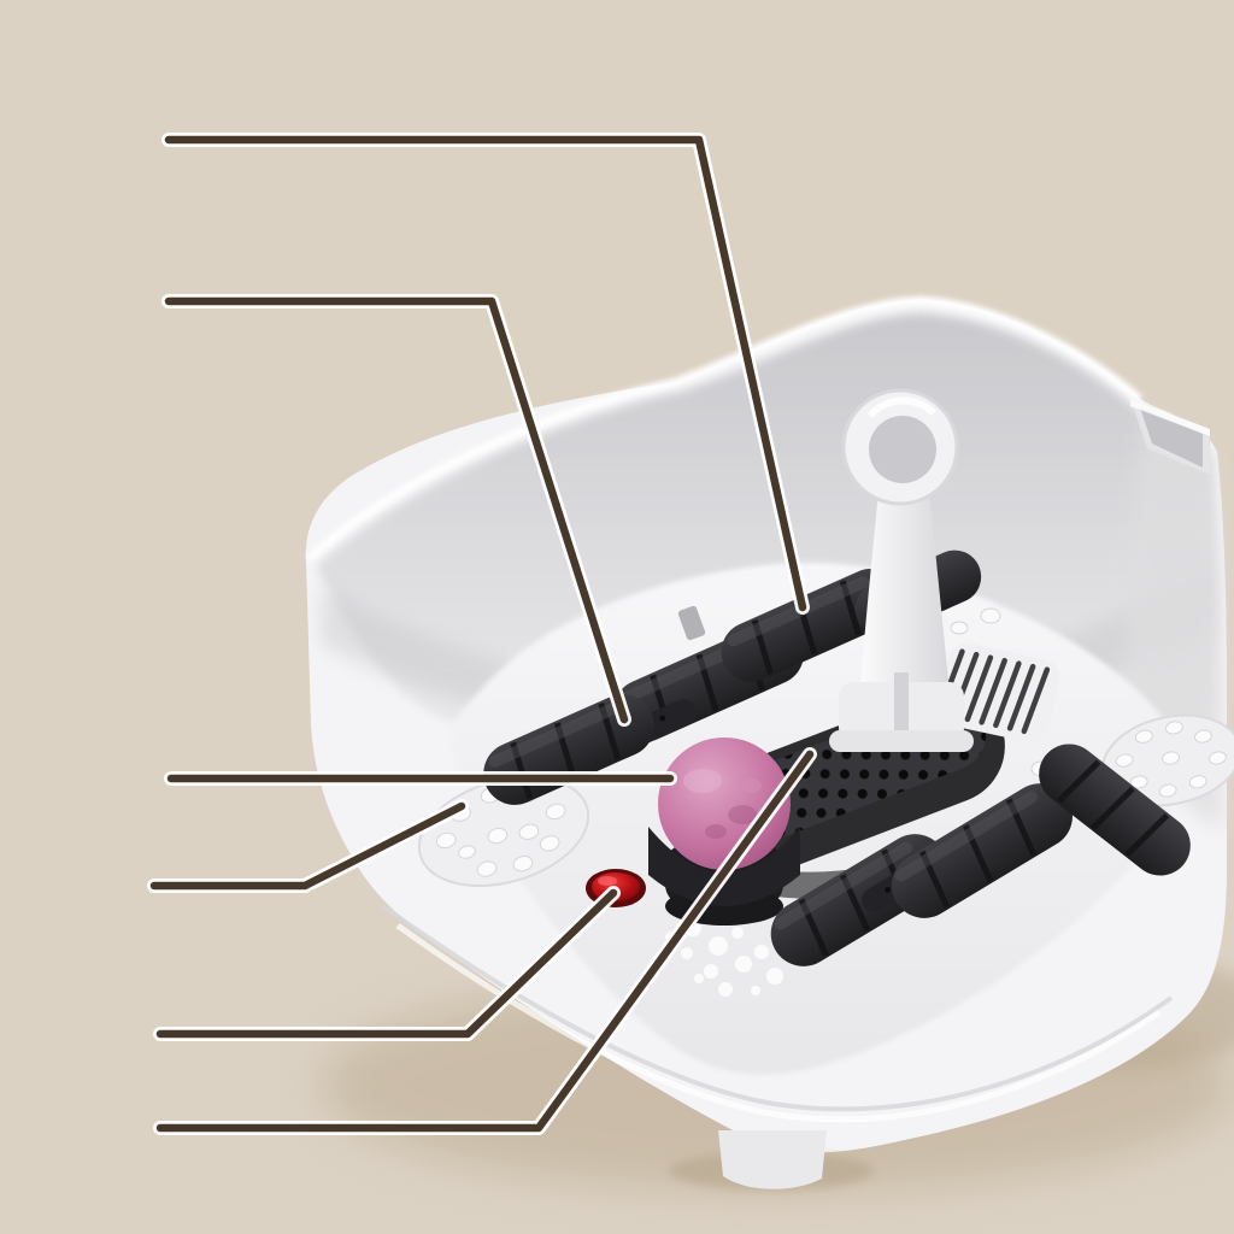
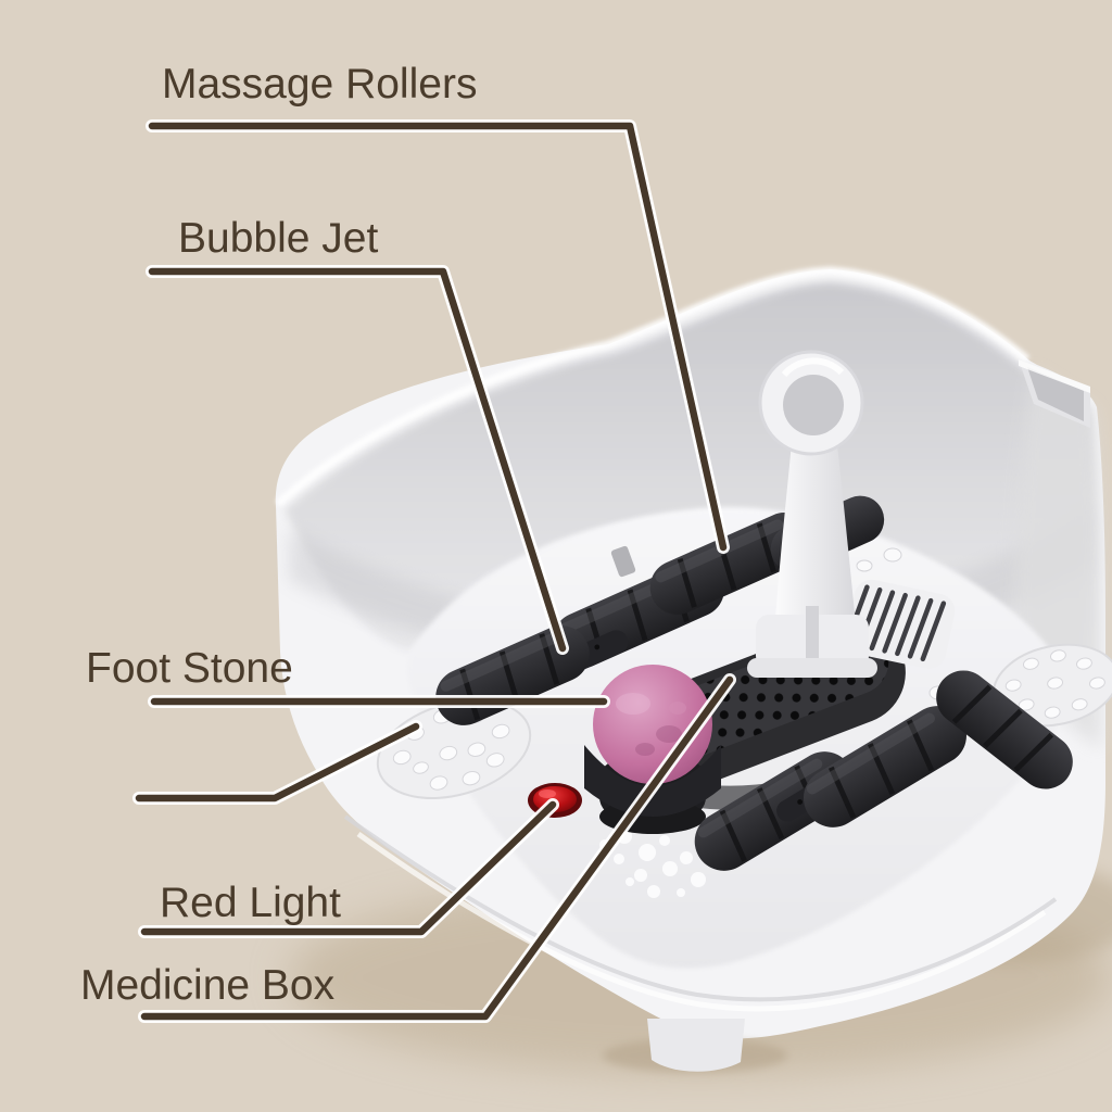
+ Massage Rollers
+ Bubble Jet
+ Foot Stone
+ Red Light
+ Medicine Box
